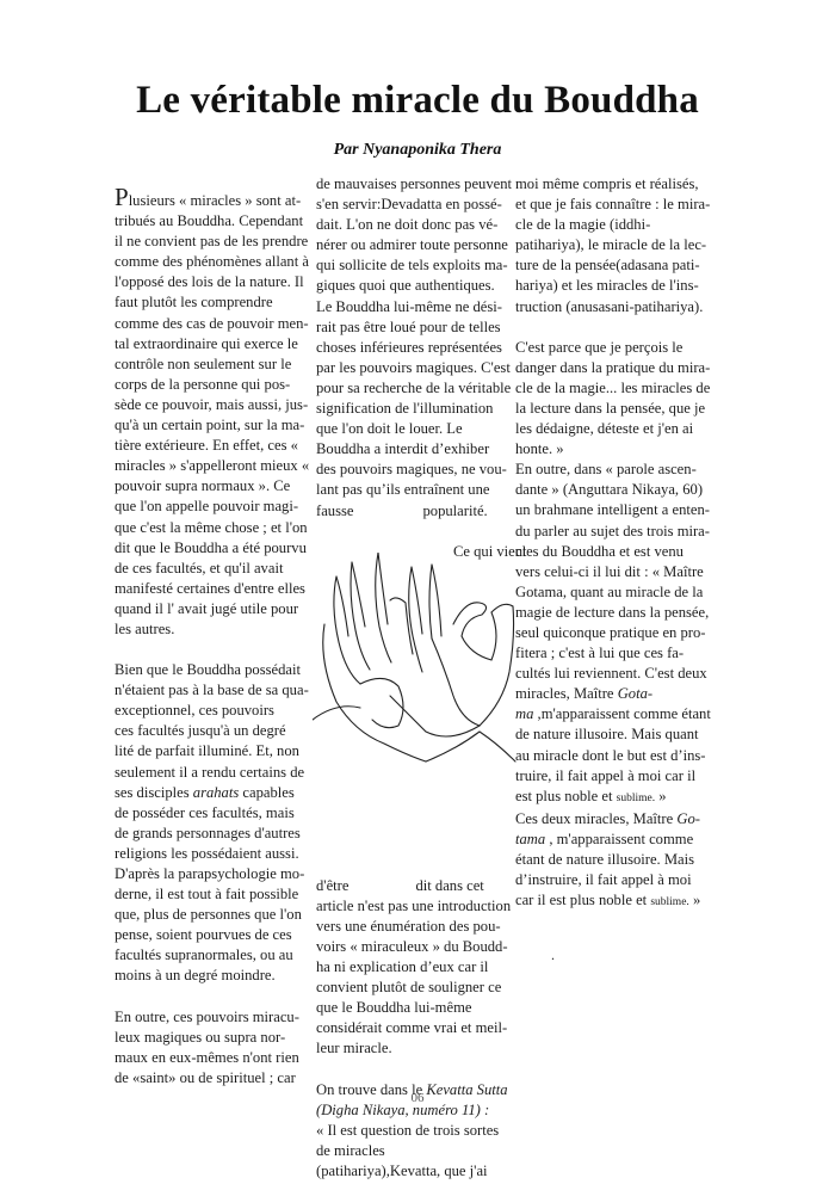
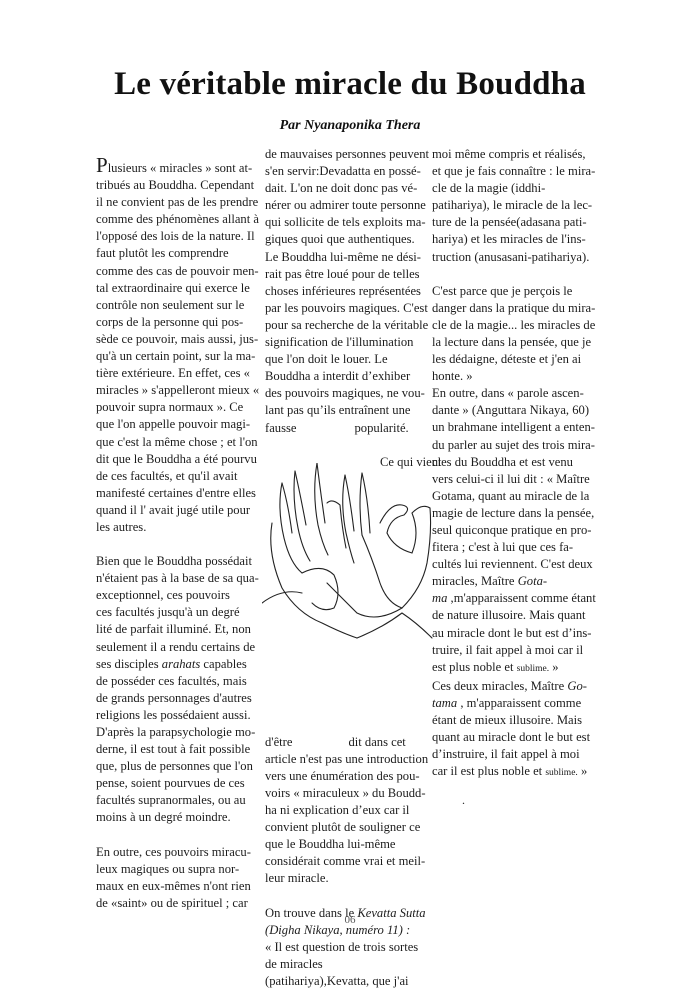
  Le véritable miracle du Bouddha
  Par Nyanaponika Thera
  Plusieurs « miracles » sont at-
  tribués au Bouddha. Cependant
  il ne convient pas de les prendre
  comme des phénomènes allant à
  l'opposé des lois de la nature. Il
  faut plutôt les comprendre
  comme des cas de pouvoir men-
  tal extraordinaire qui exerce le
  contrôle non seulement sur le
  corps de la personne qui pos-
  sède ce pouvoir, mais aussi, jus-
  qu'à un certain point, sur la ma-
  tière extérieure. En effet, ces «
  miracles » s'appelleront mieux «
  pouvoir supra normaux ». Ce
  que l'on appelle pouvoir magi-
  que c'est la même chose ; et l'on
  dit que le Bouddha a été pourvu
  de ces facultés, et qu'il avait
  manifesté certaines d'entre elles
  quand il l' avait jugé utile pour
  les autres.
  Bien que le Bouddha possédait
  n'étaient pas à la base de sa qua-
  exceptionnel, ces pouvoirs
  ces facultés jusqu'à un degré
  lité de parfait illuminé. Et, non
  seulement il a rendu certains de
  ses disciples arahats capables
  de posséder ces facultés, mais
  de grands personnages d'autres
  religions les possédaient aussi.
  D'après la parapsychologie mo-
  derne, il est tout à fait possible
  que, plus de personnes que l'on
  pense, soient pourvues de ces
  facultés supranormales, ou au
  moins à un degré moindre.
  En outre, ces pouvoirs miracu-
  leux magiques ou supra nor-
  maux en eux-mêmes n'ont rien
  de «saint» ou de spirituel ; car
  de mauvaises personnes peuvent
  s'en servir:Devadatta en possé-
  dait. L'on ne doit donc pas vé-
  nérer ou admirer toute personne
  qui sollicite de tels exploits ma-
  giques quoi que authentiques.
  Le Bouddha lui-même ne dési-
  rait pas être loué pour de telles
  choses inférieures représentées
  par les pouvoirs magiques. C'est
  pour sa recherche de la véritable
  signification de l'illumination
  que l'on doit le louer. Le
  Bouddha a interdit d’exhiber
  des pouvoirs magiques, ne vou-
  lant pas qu’ils entraînent une
  fausse popularité.
  Ce qui vient
  d'être dit dans cet
  article n'est pas une introduction
  vers une énumération des pou-
  voirs « miraculeux » du Boudd-
  ha ni explication d’eux car il
  convient plutôt de souligner ce
  que le Bouddha lui-même
  considérait comme vrai et meil-
  leur miracle.
  On trouve dans le Kevatta Sutta
  (Digha Nikaya, numéro 11) :
  « Il est question de trois sortes
  de miracles
  (patihariya),Kevatta, que j'ai
  moi même compris et réalisés,
  et que je fais connaître : le mira-
  cle de la magie (iddhi-
  patihariya), le miracle de la lec-
  ture de la pensée(adasana pati-
  hariya) et les miracles de l'ins-
  truction (anusasani-patihariya).
  C'est parce que je perçois le
  danger dans la pratique du mira-
  cle de la magie... les miracles de
  la lecture dans la pensée, que je
  les dédaigne, déteste et j'en ai
  honte. »
  En outre, dans « parole ascen-
  dante » (Anguttara Nikaya, 60)
  un brahmane intelligent a enten-
  du parler au sujet des trois mira-
  cles du Bouddha et est venu
  vers celui-ci il lui dit : « Maître
  Gotama, quant au miracle de la
  magie de lecture dans la pensée,
  seul quiconque pratique en pro-
  fitera ; c'est à lui que ces fa-
  cultés lui reviennent. C'est deux
  miracles, Maître Gota-
  ma ,m'apparaissent comme étant
  de nature illusoire. Mais quant
  au miracle dont le but est d’ins-
  truire, il fait appel à moi car il
  est plus noble et sublime. »
  Ces deux miracles, Maître Go-
  tama , m'apparaissent comme
- étant de nature illusoire. Mais
+ étant de mieux illusoire. Mais
+ quant au miracle dont le but est
  d’instruire, il fait appel à moi
  car il est plus noble et sublime. »
  .
  06
